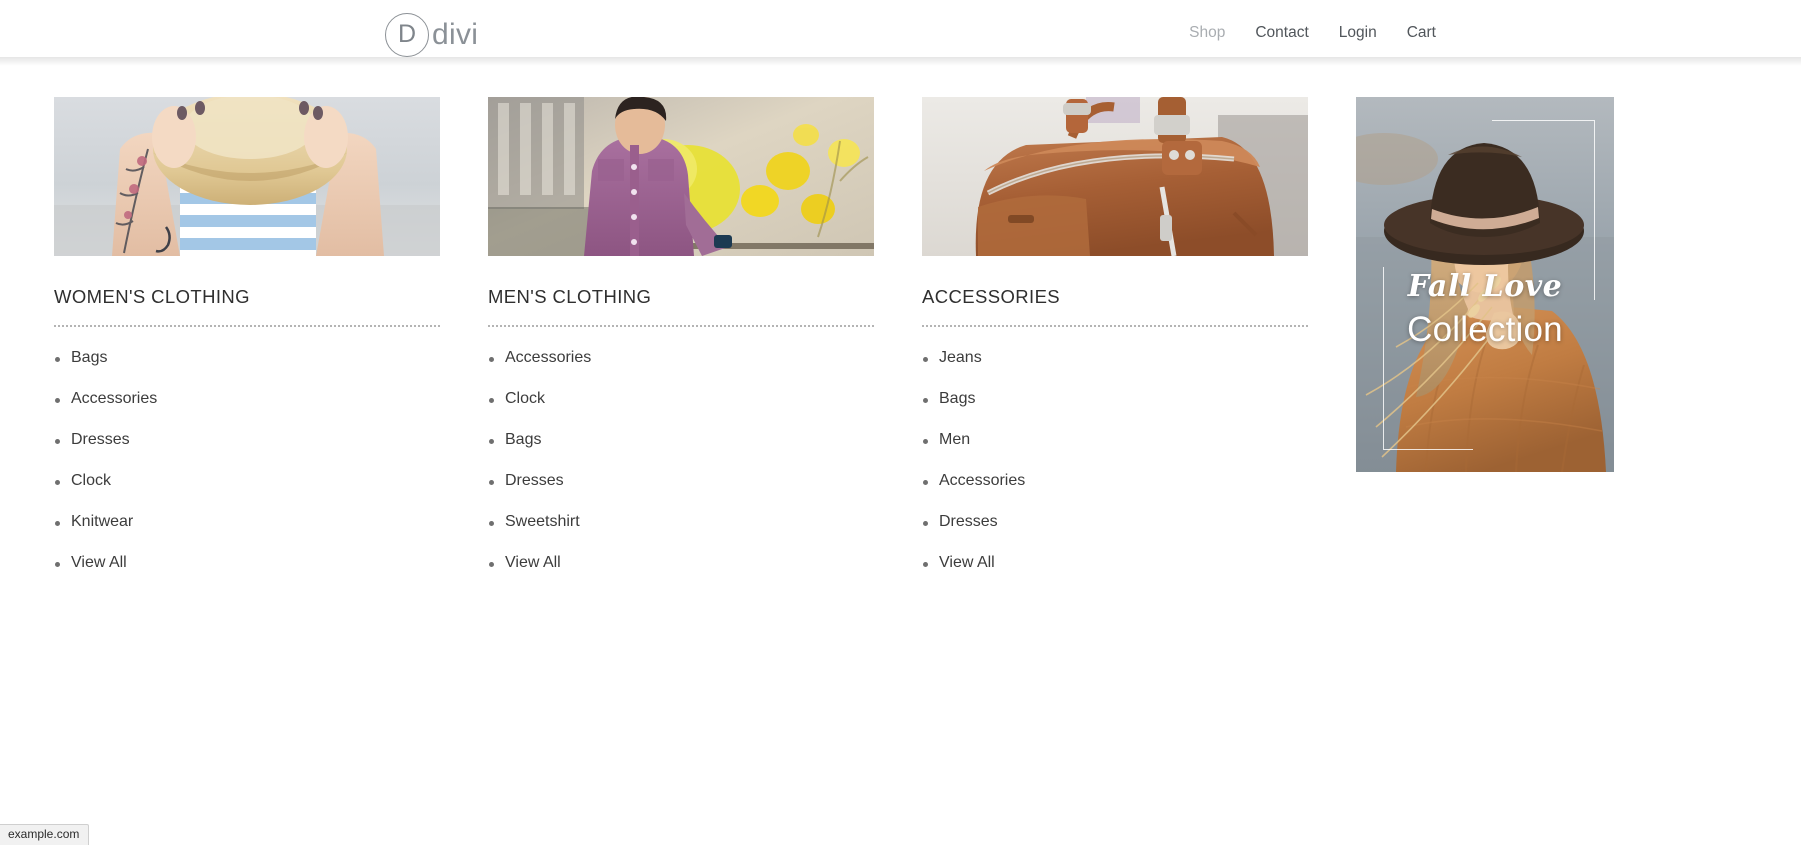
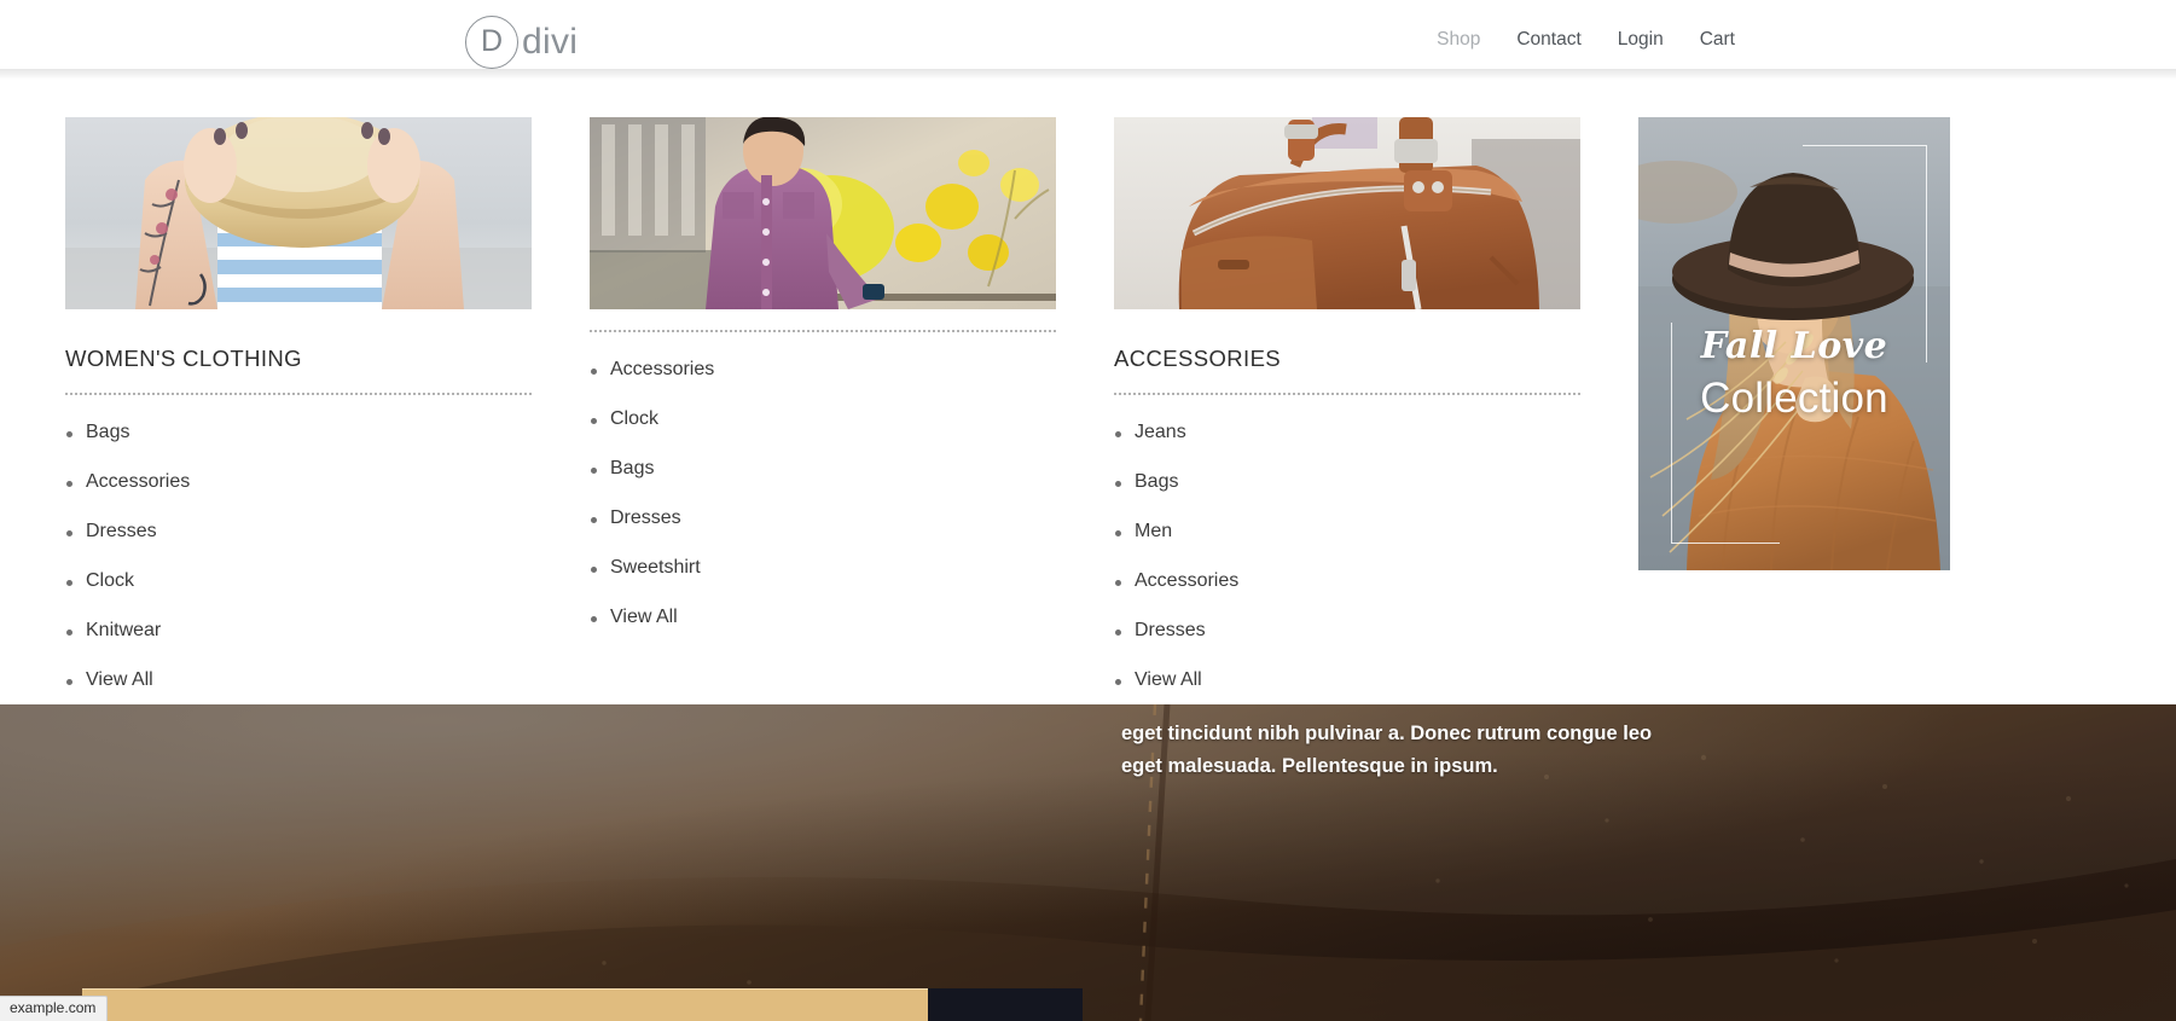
  D
  divi
  Shop
  Contact
  Login
  Cart
  WOMEN'S CLOTHING
  Bags
  Accessories
  Dresses
  Clock
  Knitwear
  View All
- MEN'S CLOTHING
  Accessories
  Clock
  Bags
  Dresses
  Sweetshirt
  View All
  ACCESSORIES
  Jeans
  Bags
  Men
  Accessories
  Dresses
  View All
  Fall Love
  Collection
+ eget tincidunt nibh pulvinar a. Donec rutrum congue leo eget malesuada. Pellentesque in ipsum.
  example.com
